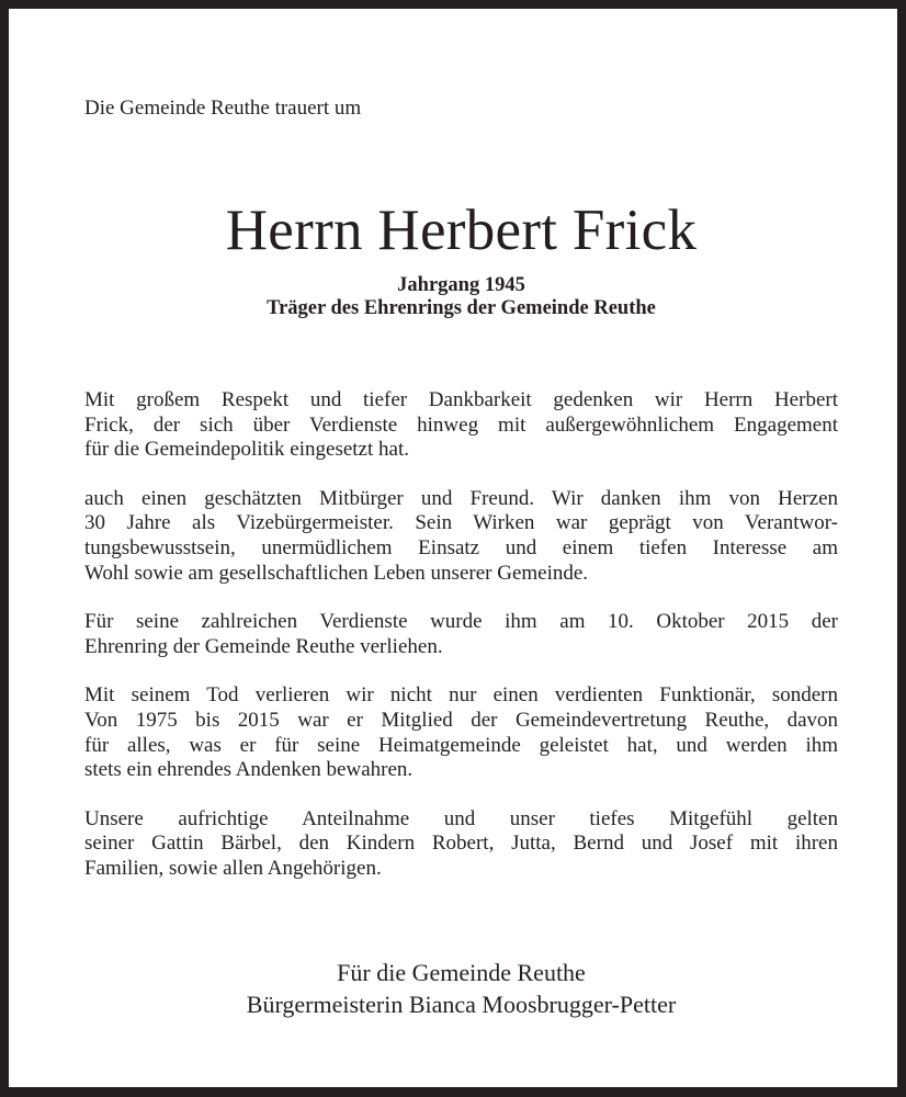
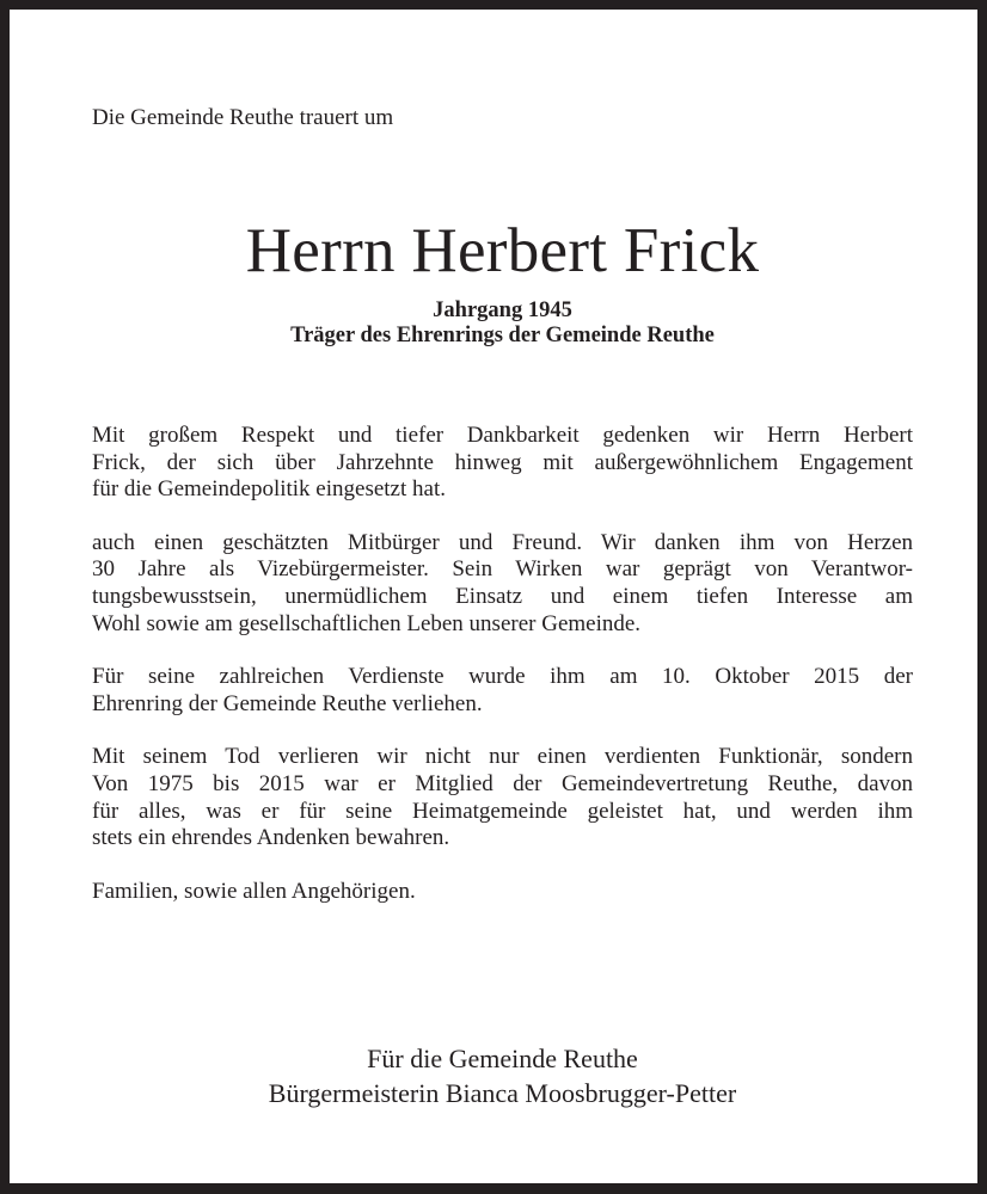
  Die Gemeinde Reuthe trauert um
  Herrn Herbert Frick
  Jahrgang 1945
  Träger des Ehrenrings der Gemeinde Reuthe
  Mit großem Respekt und tiefer Dankbarkeit gedenken wir Herrn Herbert
- Frick, der sich über Verdienste hinweg mit außergewöhnlichem Engagement
+ Frick, der sich über Jahrzehnte hinweg mit außergewöhnlichem Engagement
  für die Gemeindepolitik eingesetzt hat.
  auch einen geschätzten Mitbürger und Freund. Wir danken ihm von Herzen
  30 Jahre als Vizebürgermeister. Sein Wirken war geprägt von Verantwor-
  tungsbewusstsein, unermüdlichem Einsatz und einem tiefen Interesse am
  Wohl sowie am gesellschaftlichen Leben unserer Gemeinde.
  Für seine zahlreichen Verdienste wurde ihm am 10. Oktober 2015 der
  Ehrenring der Gemeinde Reuthe verliehen.
  Mit seinem Tod verlieren wir nicht nur einen verdienten Funktionär, sondern
  Von 1975 bis 2015 war er Mitglied der Gemeindevertretung Reuthe, davon
  für alles, was er für seine Heimatgemeinde geleistet hat, und werden ihm
  stets ein ehrendes Andenken bewahren.
- Unsere aufrichtige Anteilnahme und unser tiefes Mitgefühl gelten
- seiner Gattin Bärbel, den Kindern Robert, Jutta, Bernd und Josef mit ihren
  Familien, sowie allen Angehörigen.
  Für die Gemeinde Reuthe
  Bürgermeisterin Bianca Moosbrugger-Petter
